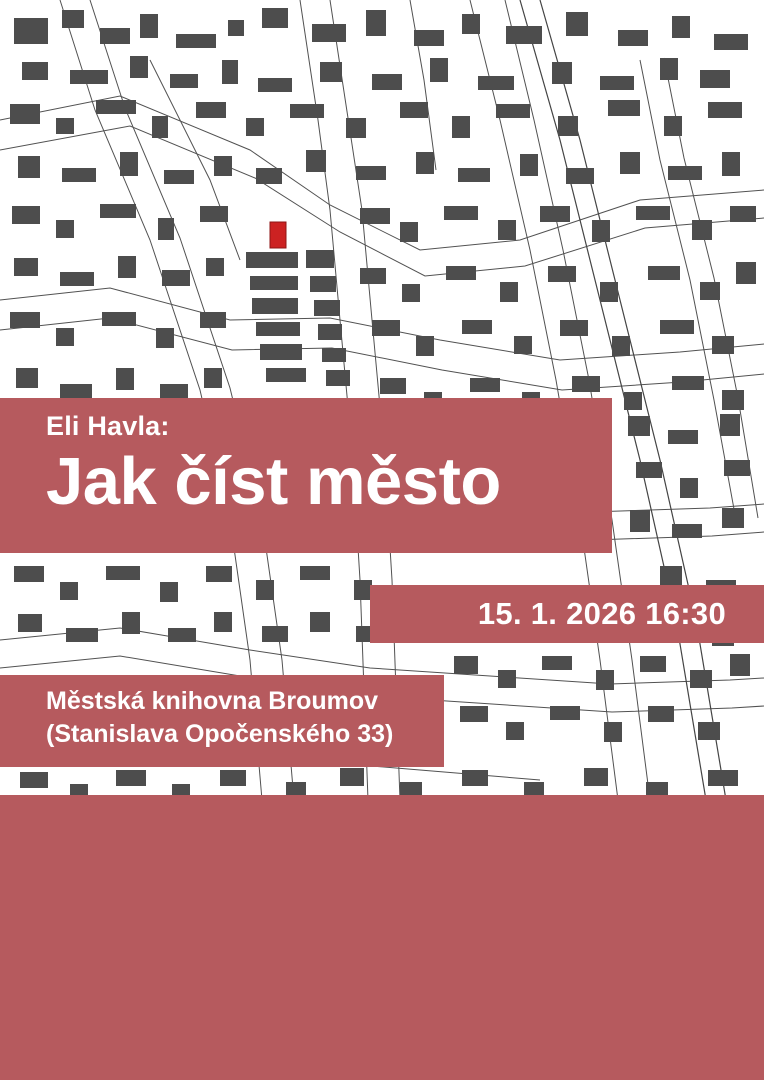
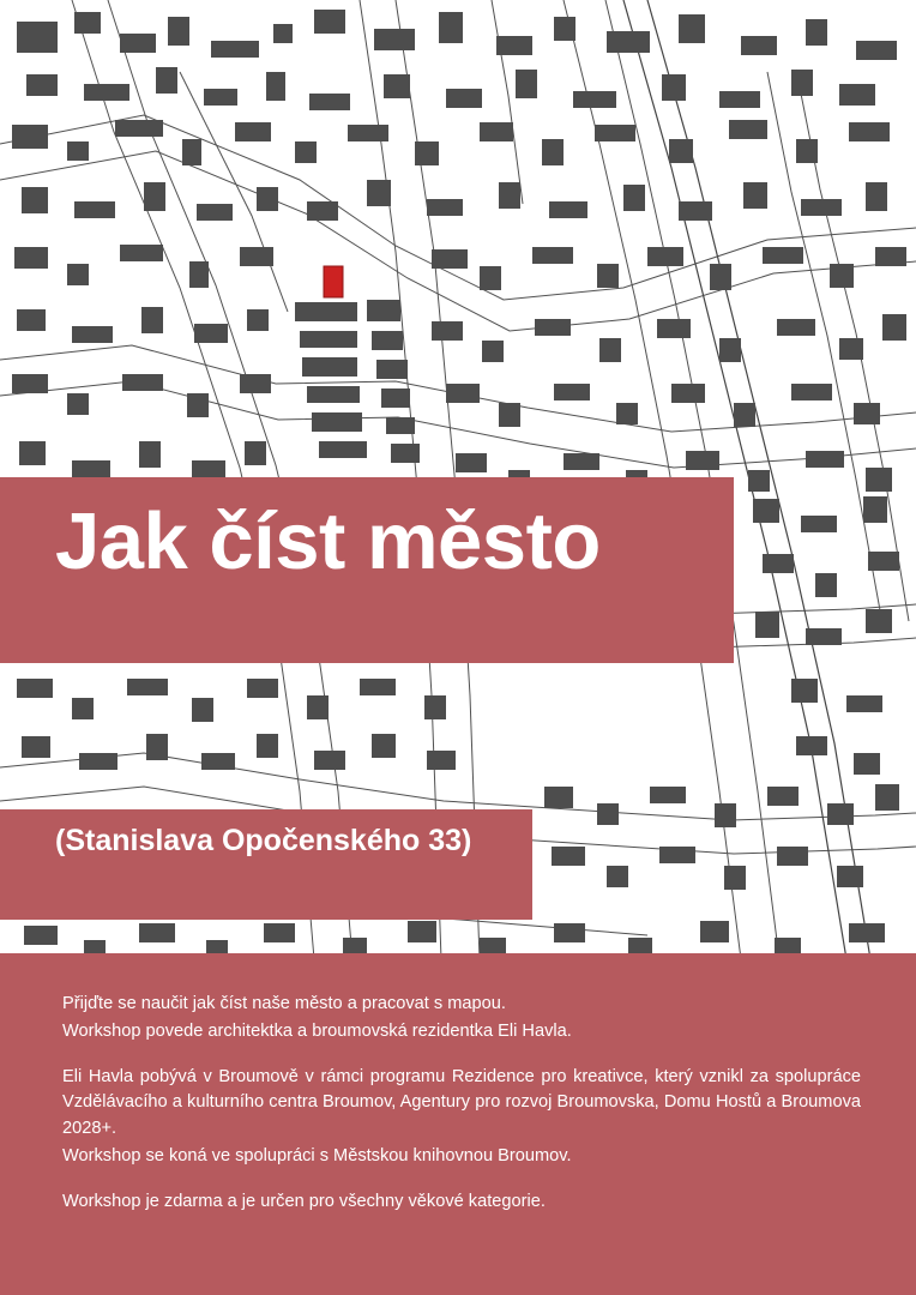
- Eli Havla:
  Jak číst město
- 15. 1. 2026 16:30
- Městská knihovna Broumov
  (Stanislava Opočenského 33)
+ Přijďte se naučit jak číst naše město a pracovat s mapou.
+ Workshop povede architektka a broumovská rezidentka Eli Havla.
+ Eli Havla pobývá v Broumově v rámci programu Rezidence pro kreativce, který vznikl za spolupráce Vzdělávacího a kulturního centra Broumov, Agentury pro rozvoj Broumovska, Domu Hostů a Broumova 2028+.
+ Workshop se koná ve spolupráci s Městskou knihovnou Broumov.
+ Workshop je zdarma a je určen pro všechny věkové kategorie.
